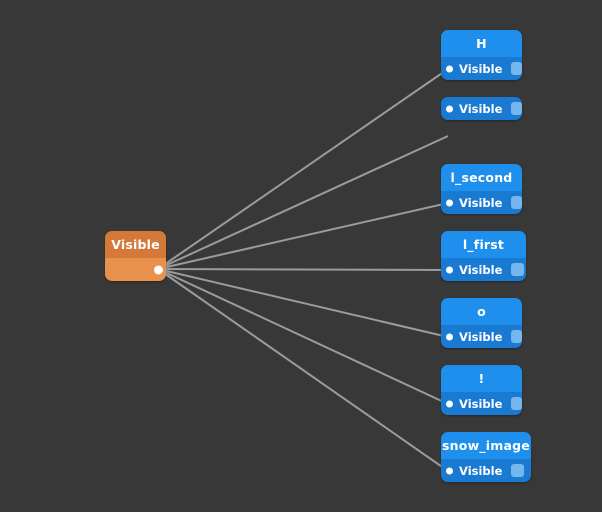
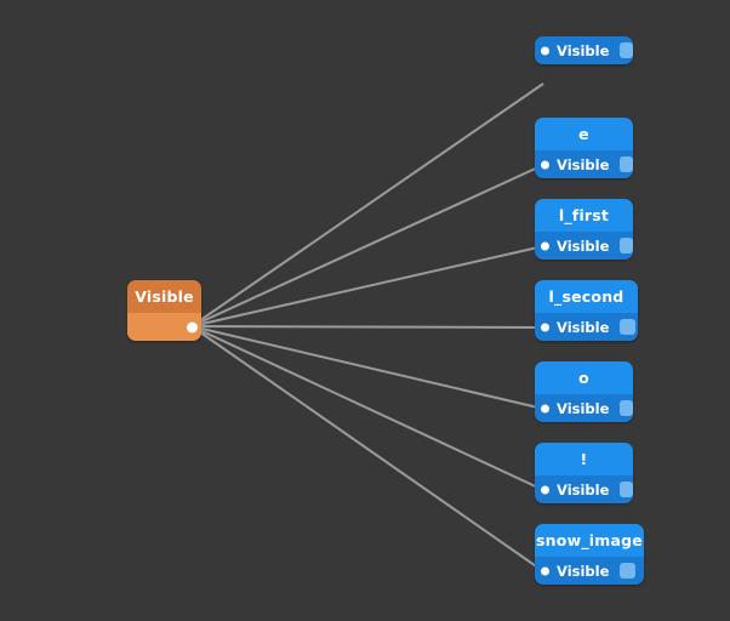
  Visible
- H
  Visible
+ e
  Visible
- l_second
+ l_first
  Visible
- l_first
+ l_second
  Visible
  o
  Visible
  !
  Visible
  snow_image
  Visible
